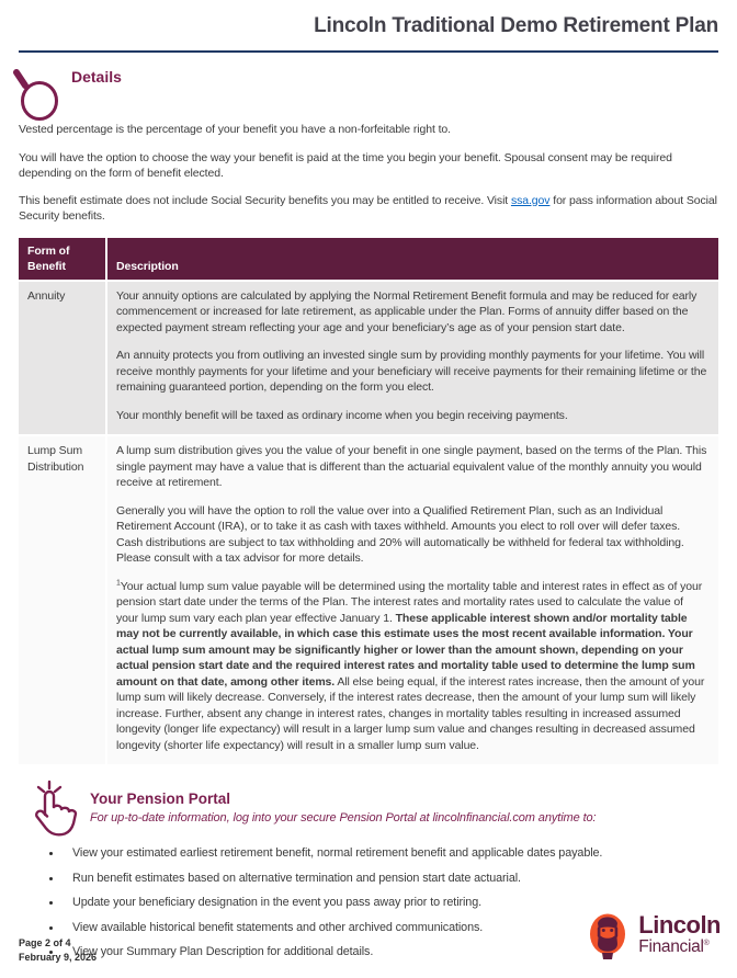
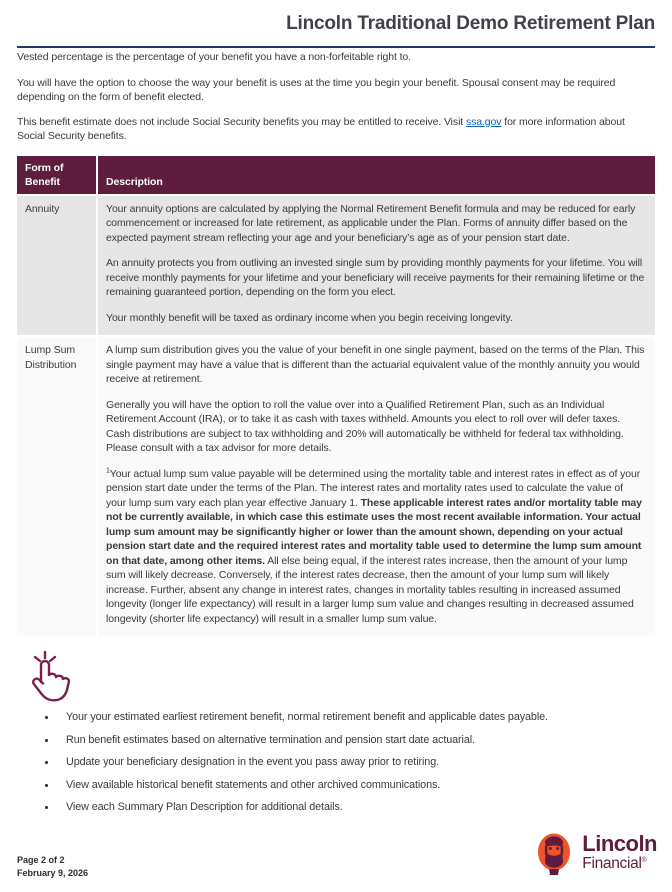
  Lincoln Traditional Demo Retirement Plan
- Details
  Vested percentage is the percentage of your benefit you have a non-forfeitable right to.
- You will have the option to choose the way your benefit is paid at the time you begin your benefit. Spousal consent may be required depending on the form of benefit elected.
+ You will have the option to choose the way your benefit is uses at the time you begin your benefit. Spousal consent may be required depending on the form of benefit elected.
- This benefit estimate does not include Social Security benefits you may be entitled to receive. Visit ssa.gov for pass information about Social Security benefits.
+ This benefit estimate does not include Social Security benefits you may be entitled to receive. Visit ssa.gov for more information about Social Security benefits.
  Form of Benefit	Description
- Annuity	Your annuity options are calculated by applying the Normal Retirement Benefit formula and may be reduced for early commencement or increased for late retirement, as applicable under the Plan. Forms of annuity differ based on the expected payment stream reflecting your age and your beneficiary’s age as of your pension start date. An annuity protects you from outliving an invested single sum by providing monthly payments for your lifetime. You will receive monthly payments for your lifetime and your beneficiary will receive payments for their remaining lifetime or the remaining guaranteed portion, depending on the form you elect. Your monthly benefit will be taxed as ordinary income when you begin receiving payments.
+ Annuity	Your annuity options are calculated by applying the Normal Retirement Benefit formula and may be reduced for early commencement or increased for late retirement, as applicable under the Plan. Forms of annuity differ based on the expected payment stream reflecting your age and your beneficiary’s age as of your pension start date. An annuity protects you from outliving an invested single sum by providing monthly payments for your lifetime. You will receive monthly payments for your lifetime and your beneficiary will receive payments for their remaining lifetime or the remaining guaranteed portion, depending on the form you elect. Your monthly benefit will be taxed as ordinary income when you begin receiving longevity.
- Lump Sum Distribution	A lump sum distribution gives you the value of your benefit in one single payment, based on the terms of the Plan. This single payment may have a value that is different than the actuarial equivalent value of the monthly annuity you would receive at retirement. Generally you will have the option to roll the value over into a Qualified Retirement Plan, such as an Individual Retirement Account (IRA), or to take it as cash with taxes withheld. Amounts you elect to roll over will defer taxes. Cash distributions are subject to tax withholding and 20% will automatically be withheld for federal tax withholding. Please consult with a tax advisor for more details.Your actual lump sum value payable will be determined using the mortality table and interest rates in effect as of your pension start date under the terms of the Plan. The interest rates and mortality rates used to calculate the value of your lump sum vary each plan year effective January 1. These applicable interest shown and/or mortality table may not be currently available, in which case this estimate uses the most recent available information. Your actual lump sum amount may be significantly higher or lower than the amount shown, depending on your actual pension start date and the required interest rates and mortality table used to determine the lump sum amount on that date, among other items. All else being equal, if the interest rates increase, then the amount of your lump sum will likely decrease. Conversely, if the interest rates decrease, then the amount of your lump sum will likely increase. Further, absent any change in interest rates, changes in mortality tables resulting in increased assumed longevity (longer life expectancy) will result in a larger lump sum value and changes resulting in decreased assumed longevity (shorter life expectancy) will result in a smaller lump sum value.
+ Lump Sum Distribution	A lump sum distribution gives you the value of your benefit in one single payment, based on the terms of the Plan. This single payment may have a value that is different than the actuarial equivalent value of the monthly annuity you would receive at retirement. Generally you will have the option to roll the value over into a Qualified Retirement Plan, such as an Individual Retirement Account (IRA), or to take it as cash with taxes withheld. Amounts you elect to roll over will defer taxes. Cash distributions are subject to tax withholding and 20% will automatically be withheld for federal tax withholding. Please consult with a tax advisor for more details.Your actual lump sum value payable will be determined using the mortality table and interest rates in effect as of your pension start date under the terms of the Plan. The interest rates and mortality rates used to calculate the value of your lump sum vary each plan year effective January 1. These applicable interest rates and/or mortality table may not be currently available, in which case this estimate uses the most recent available information. Your actual lump sum amount may be significantly higher or lower than the amount shown, depending on your actual pension start date and the required interest rates and mortality table used to determine the lump sum amount on that date, among other items. All else being equal, if the interest rates increase, then the amount of your lump sum will likely decrease. Conversely, if the interest rates decrease, then the amount of your lump sum will likely increase. Further, absent any change in interest rates, changes in mortality tables resulting in increased assumed longevity (longer life expectancy) will result in a larger lump sum value and changes resulting in decreased assumed longevity (shorter life expectancy) will result in a smaller lump sum value.
- Your Pension Portal
- For up-to-date information, log into your secure Pension Portal at lincolnfinancial.com anytime to:
- View your estimated earliest retirement benefit, normal retirement benefit and applicable dates payable.
+ Your your estimated earliest retirement benefit, normal retirement benefit and applicable dates payable.
  Run benefit estimates based on alternative termination and pension start date actuarial.
  Update your beneficiary designation in the event you pass away prior to retiring.
  View available historical benefit statements and other archived communications.
- View your Summary Plan Description for additional details.
+ View each Summary Plan Description for additional details.
- Page 2 of 4
+ Page 2 of 2
  February 9, 2026
  Lincoln
  Financial
